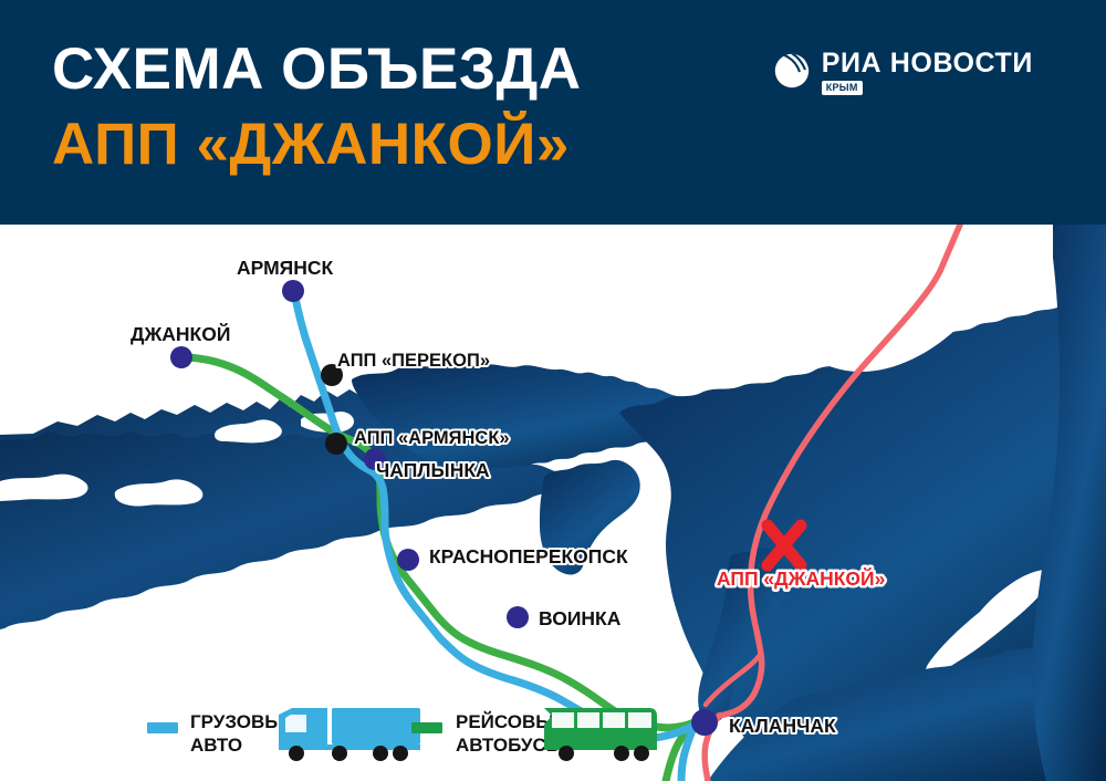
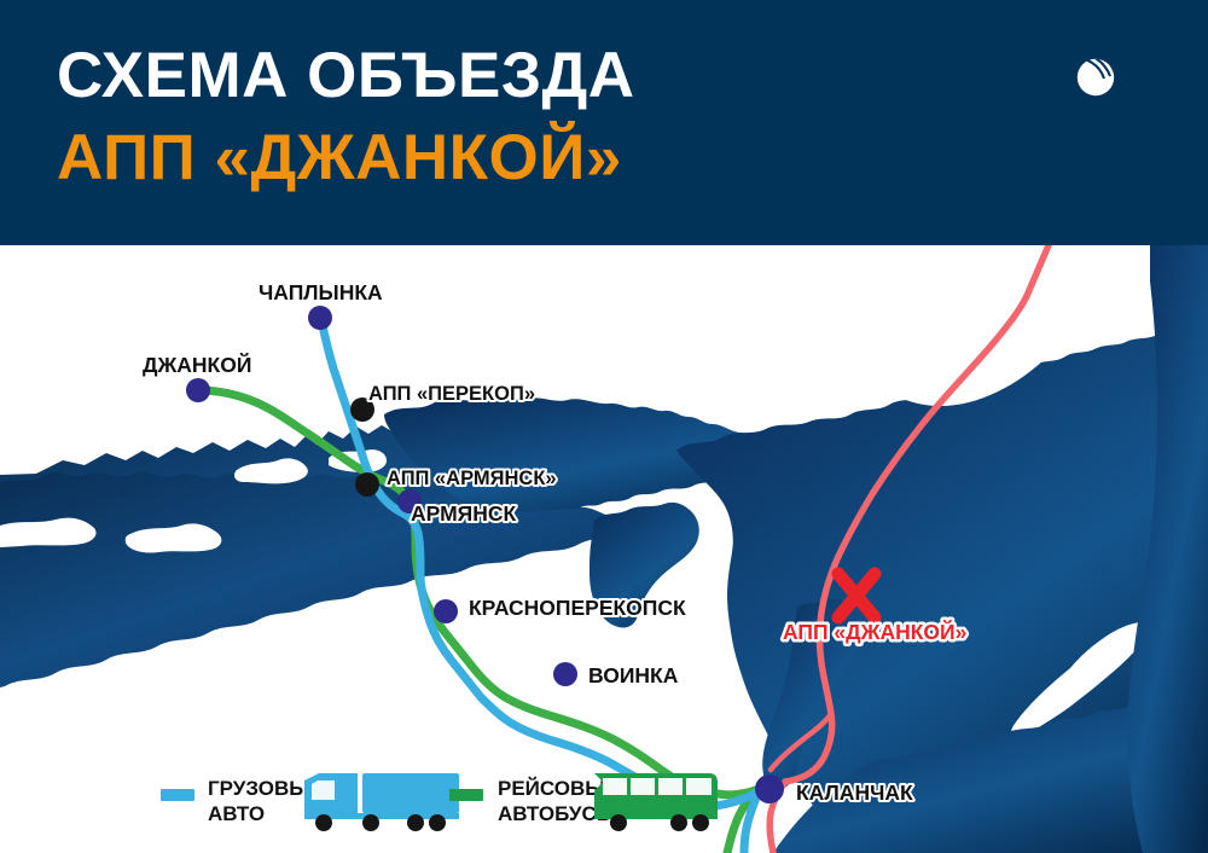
  СХЕМА ОБЪЕЗДА
  АПП «ДЖАНКОЙ»
- РИА НОВОСТИ
- КРЫМ
- АРМЯНСК
+ ЧАПЛЫНКА
  ДЖАНКОЙ
  АПП «ПЕРЕКОП»
  АПП «АРМЯНСК»
- ЧАПЛЫНКА
+ АРМЯНСК
  КРАСНОПЕРЕКОПСК
  ВОИНКА
  АПП «ДЖАНКОЙ»
  КАЛАНЧАК
  ГРУЗОВЫ
  АВТО
  РЕЙСОВЫ
  АВТОБУС
